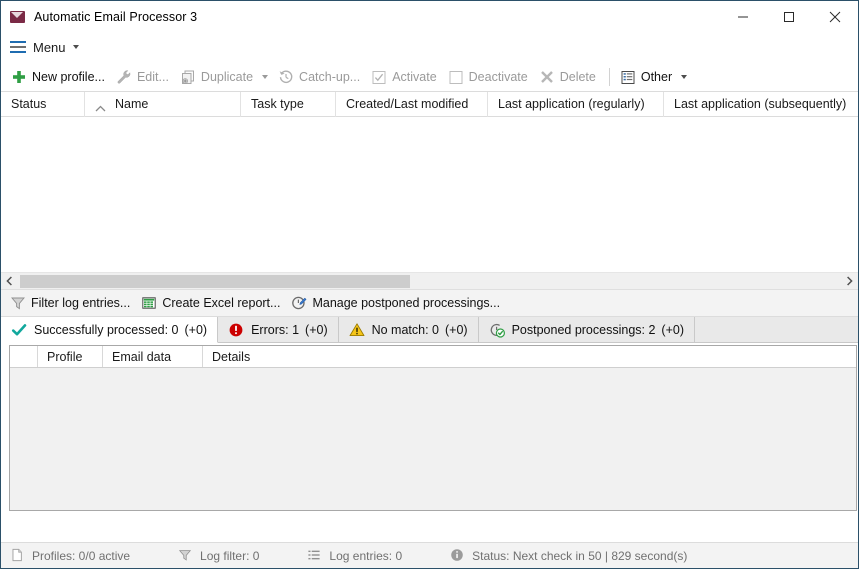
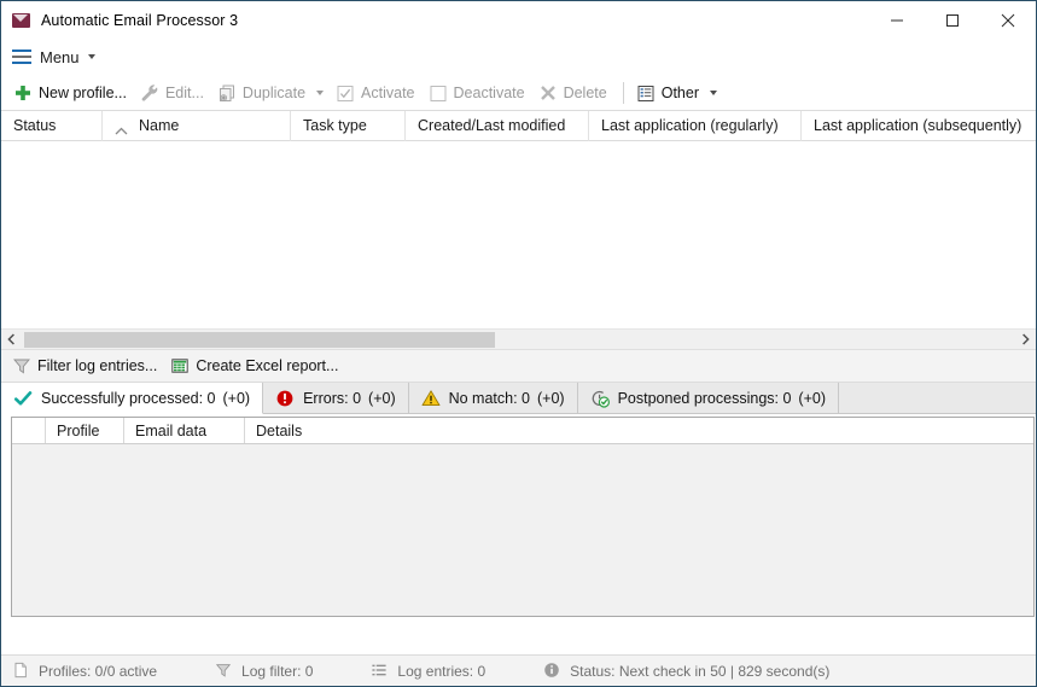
  Automatic Email Processor 3
  Menu
  New profile...
  Edit...
  Duplicate
- Catch-up...
  Activate
  Deactivate
  Delete
  Other
  Status
  Name
  Task type
  Created/Last modified
  Last application (regularly)
  Last application (subsequently)
  Filter log entries...
  Create Excel report...
- Manage postponed processings...
  Successfully processed: 0
  (+0)
- Errors: 1
+ Errors: 0
  (+0)
  No match: 0
  (+0)
- Postponed processings: 2
+ Postponed processings: 0
  (+0)
  Profile
  Email data
  Details
  Profiles: 0/0 active
  Log filter: 0
  Log entries: 0
  Status: Next check in 50 | 829 second(s)
